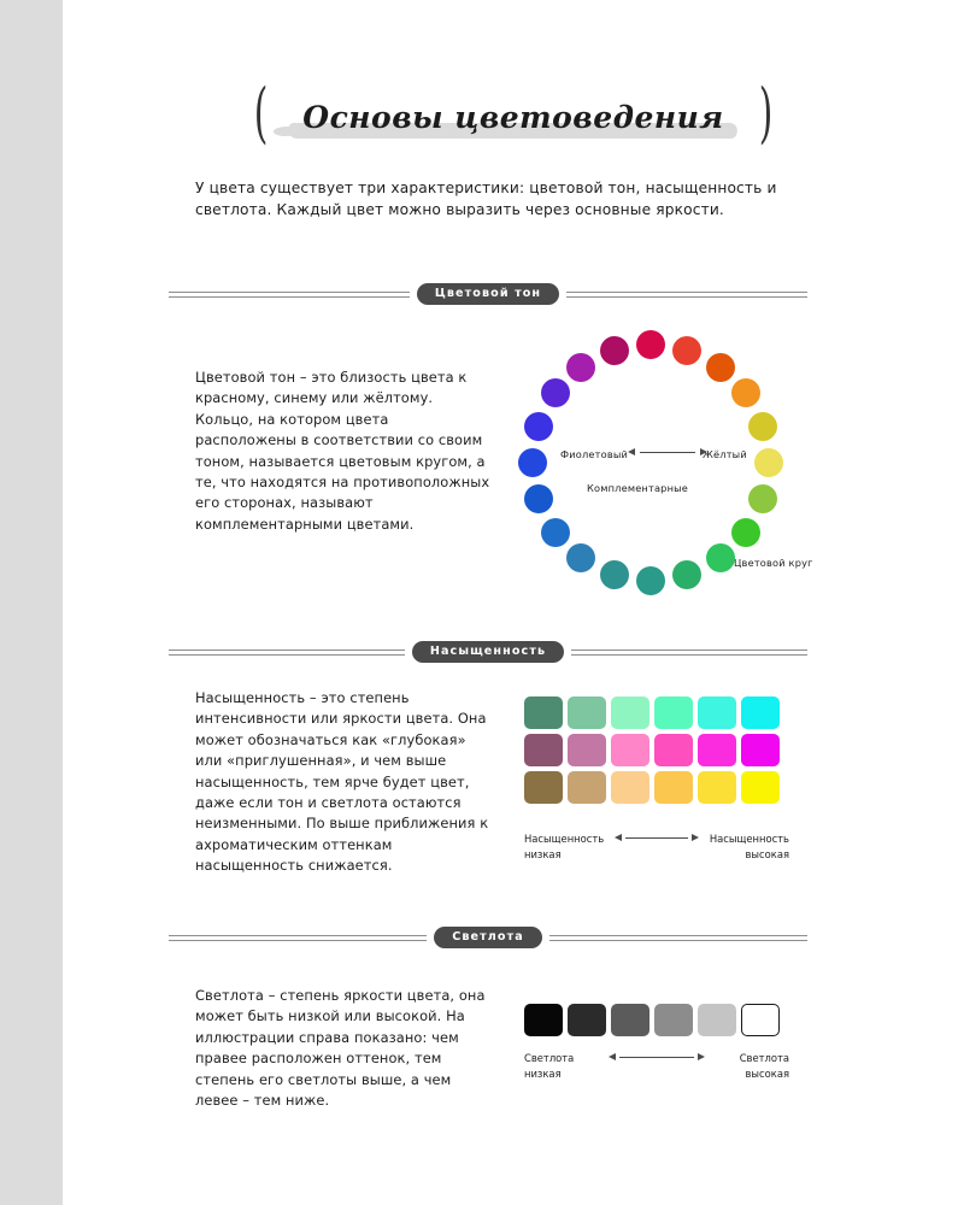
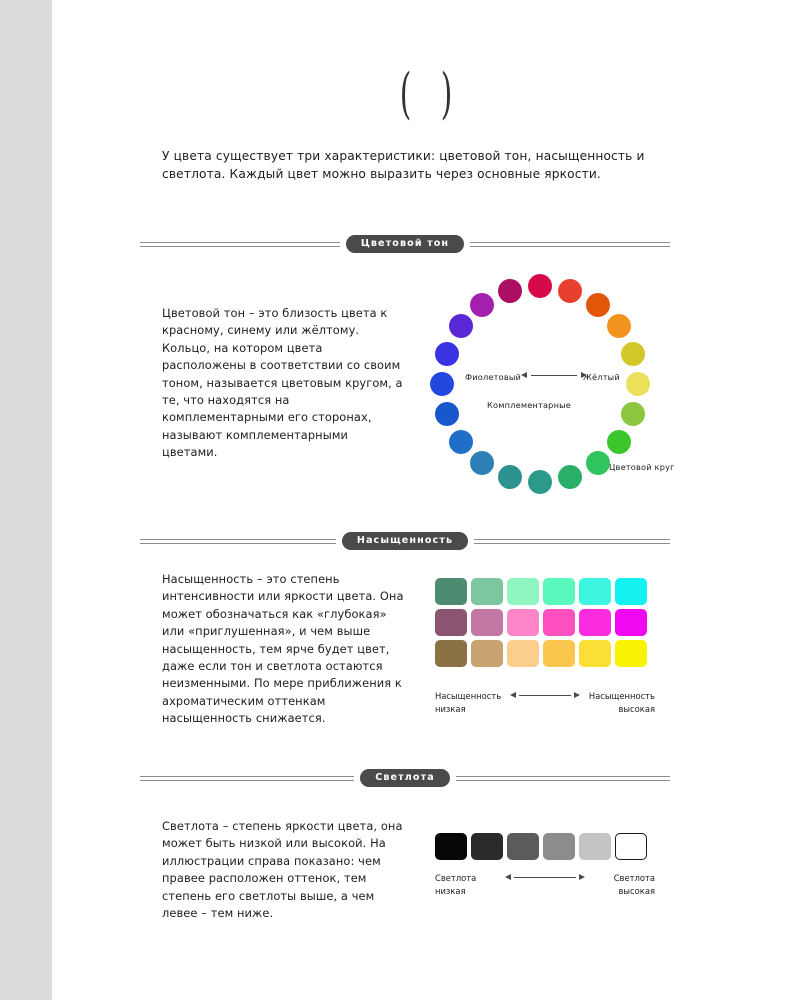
  (
- Основы цветоведения
  )
  У цвета существует три характеристики: цветовой тон, насыщенность и светлота. Каждый цвет можно выразить через основные яркости.
  Цветовой тон
- Цветовой тон – это близость цвета к красному, синему или жёлтому. Кольцо, на котором цвета расположены в соответствии со своим тоном, называется цветовым кругом, а те, что находятся на противоположных его сторонах, называют комплементарными цветами.
+ Цветовой тон – это близость цвета к красному, синему или жёлтому. Кольцо, на котором цвета расположены в соответствии со своим тоном, называется цветовым кругом, а те, что находятся на комплементарными его сторонах, называют комплементарными цветами.
  Фиолетовый
  Жёлтый
  Комплементарные
  Цветовой круг
  Насыщенность
- Насыщенность – это степень интенсивности или яркости цвета. Она может обозначаться как «глубокая» или «приглушенная», и чем выше насыщенность, тем ярче будет цвет, даже если тон и светлота остаются неизменными. По выше приближения к ахроматическим оттенкам насыщенность снижается.
+ Насыщенность – это степень интенсивности или яркости цвета. Она может обозначаться как «глубокая» или «приглушенная», и чем выше насыщенность, тем ярче будет цвет, даже если тон и светлота остаются неизменными. По мере приближения к ахроматическим оттенкам насыщенность снижается.
  Насыщенность
  низкая
  Насыщенность
  высокая
  Светлота
  Светлота – степень яркости цвета, она может быть низкой или высокой. На иллюстрации справа показано: чем правее расположен оттенок, тем степень его светлоты выше, а чем левее – тем ниже.
  Светлота
  низкая
  Светлота
  высокая
